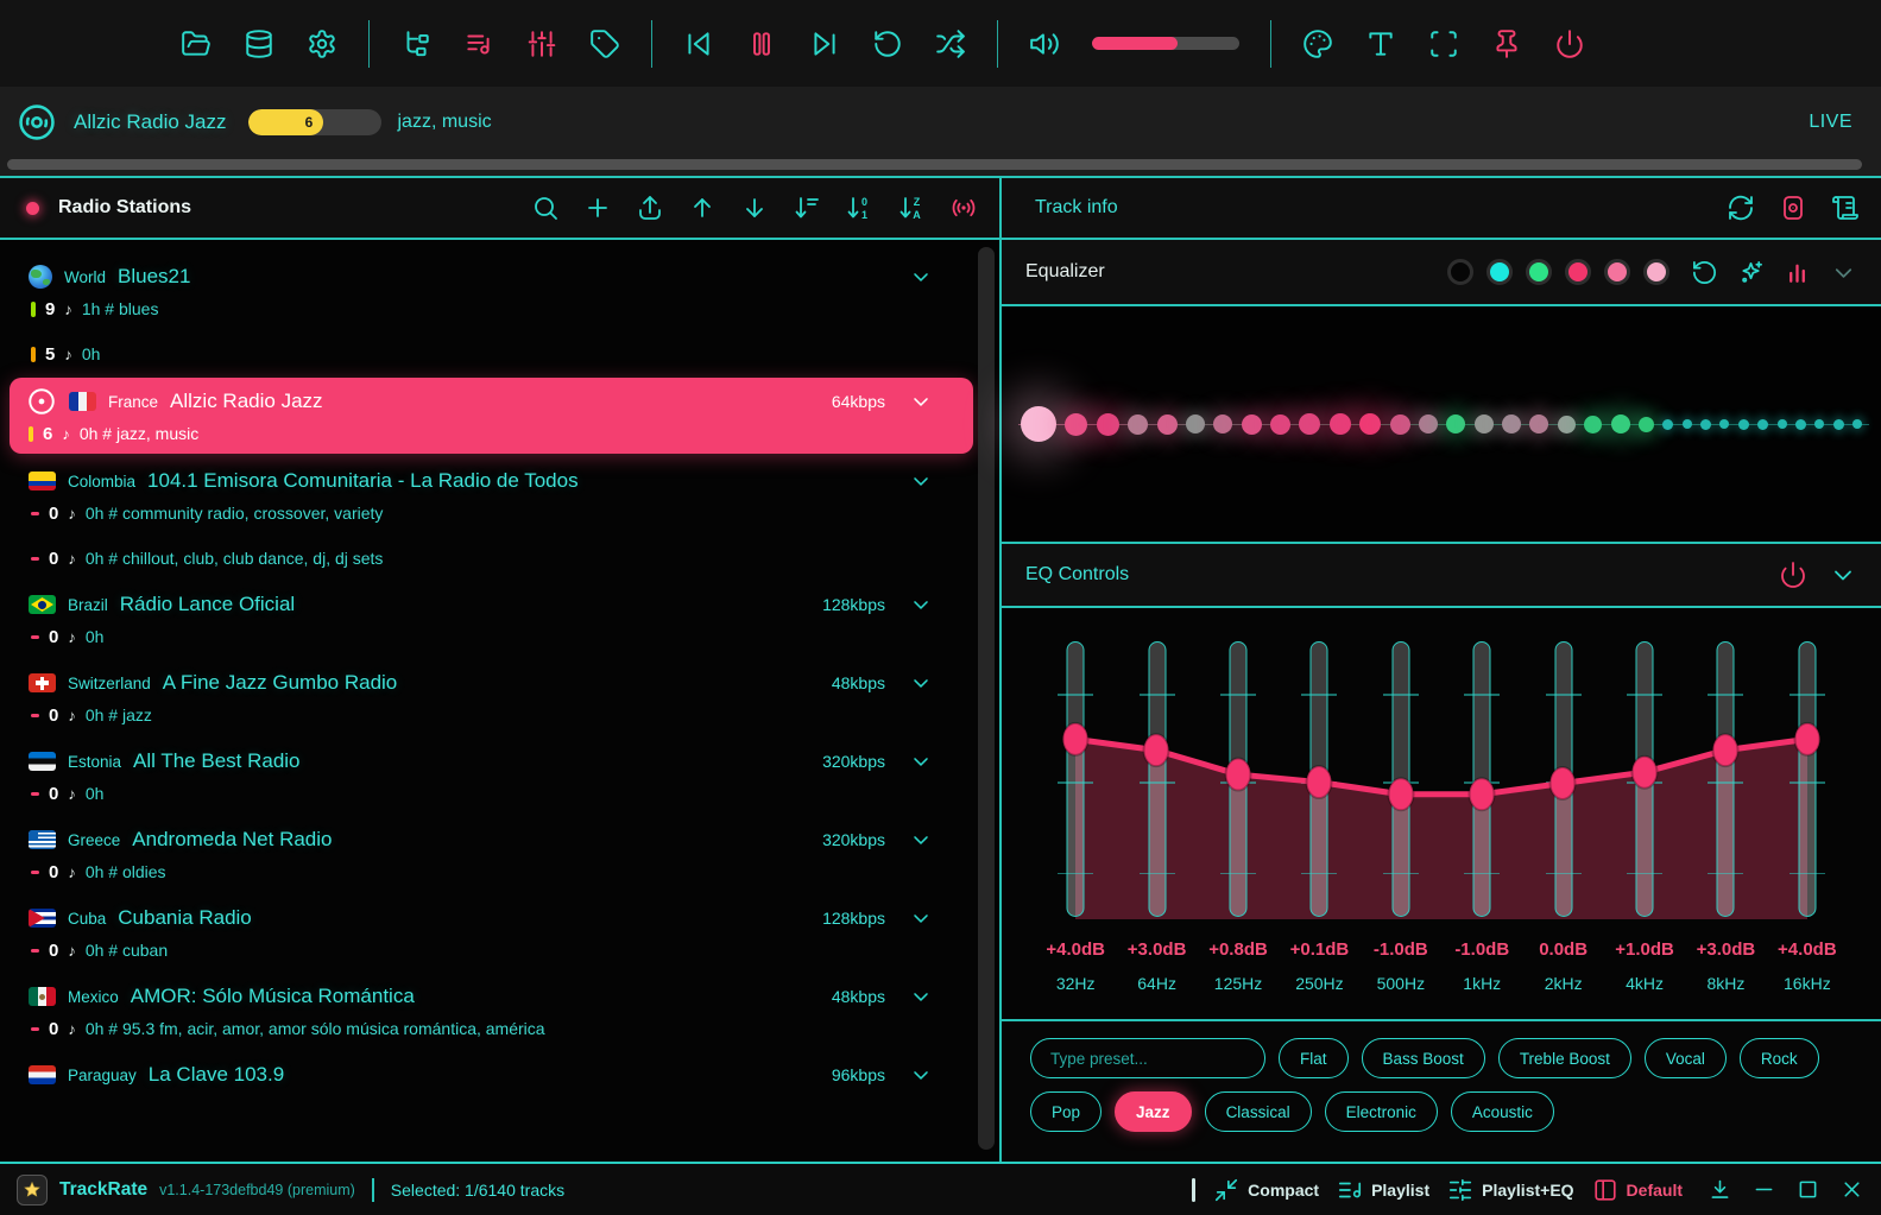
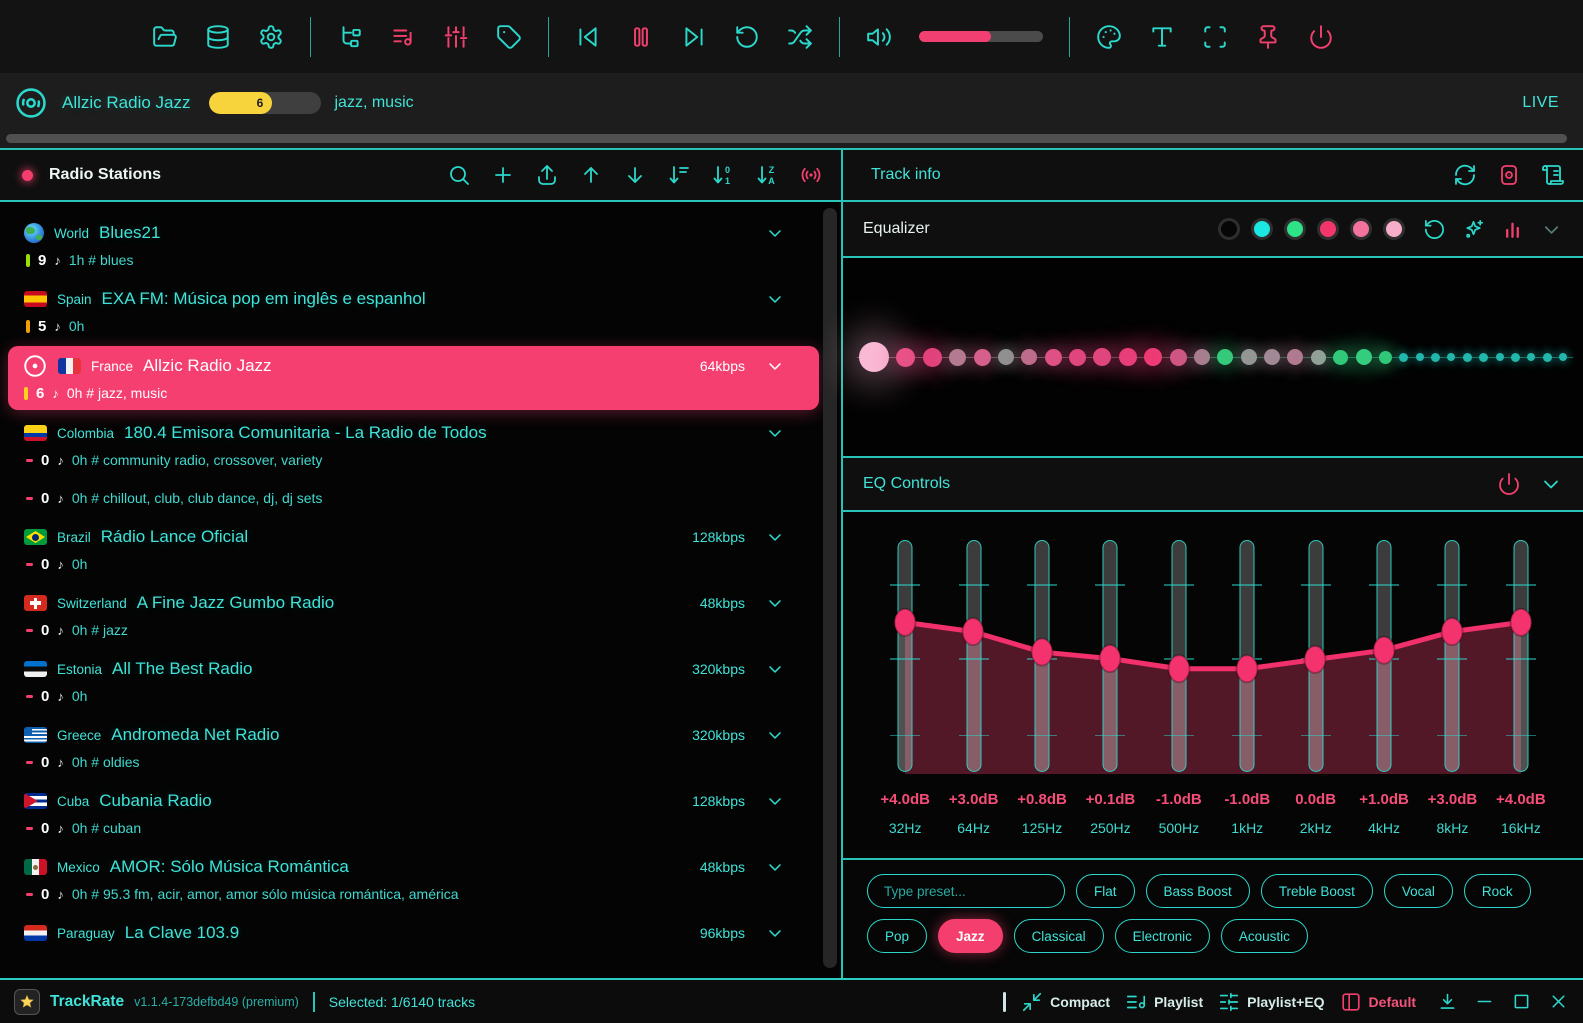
  Allzic Radio Jazz
  6
  jazz, music
  LIVE
  Radio Stations
  0
  1
  Z
  A
  World
  Blues21
  9
  ♪
  1h # blues
+ Spain
+ EXA FM: Música pop em inglês e espanhol
  5
  ♪
  0h
  France
  Allzic Radio Jazz
  64kbps
  6
  ♪
  0h # jazz, music
  Colombia
- 104.1 Emisora Comunitaria - La Radio de Todos
+ 180.4 Emisora Comunitaria - La Radio de Todos
  0
  ♪
  0h # community radio, crossover, variety
  0
  ♪
  0h # chillout, club, club dance, dj, dj sets
  Brazil
  Rádio Lance Oficial
  128kbps
  0
  ♪
  0h
  Switzerland
  A Fine Jazz Gumbo Radio
  48kbps
  0
  ♪
  0h # jazz
  Estonia
  All The Best Radio
  320kbps
  0
  ♪
  0h
  Greece
  Andromeda Net Radio
  320kbps
  0
  ♪
  0h # oldies
  Cuba
  Cubania Radio
  128kbps
  0
  ♪
  0h # cuban
  Mexico
  AMOR: Sólo Música Romántica
  48kbps
  0
  ♪
  0h # 95.3 fm, acir, amor, amor sólo música romántica, américa
  Paraguay
  La Clave 103.9
  96kbps
  Track info
  Equalizer
  EQ Controls
  +4.0dB
  +3.0dB
  +0.8dB
  +0.1dB
  -1.0dB
  -1.0dB
  0.0dB
  +1.0dB
  +3.0dB
  +4.0dB
  32Hz
  64Hz
  125Hz
  250Hz
  500Hz
  1kHz
  2kHz
  4kHz
  8kHz
  16kHz
  Type preset...
  Flat
  Bass Boost
  Treble Boost
  Vocal
  Rock
  Pop
  Jazz
  Classical
  Electronic
  Acoustic
  TrackRate
  v1.1.4-173defbd49 (premium)
  Selected: 1/6140 tracks
  Compact
  Playlist
  Playlist+EQ
  Default
